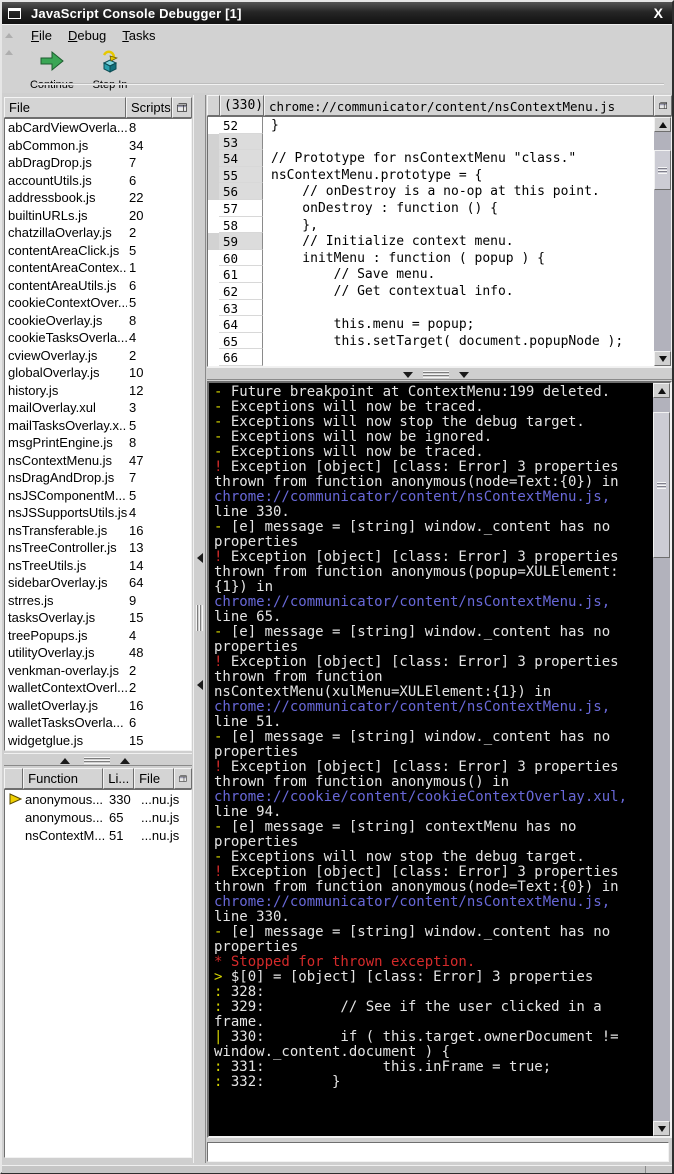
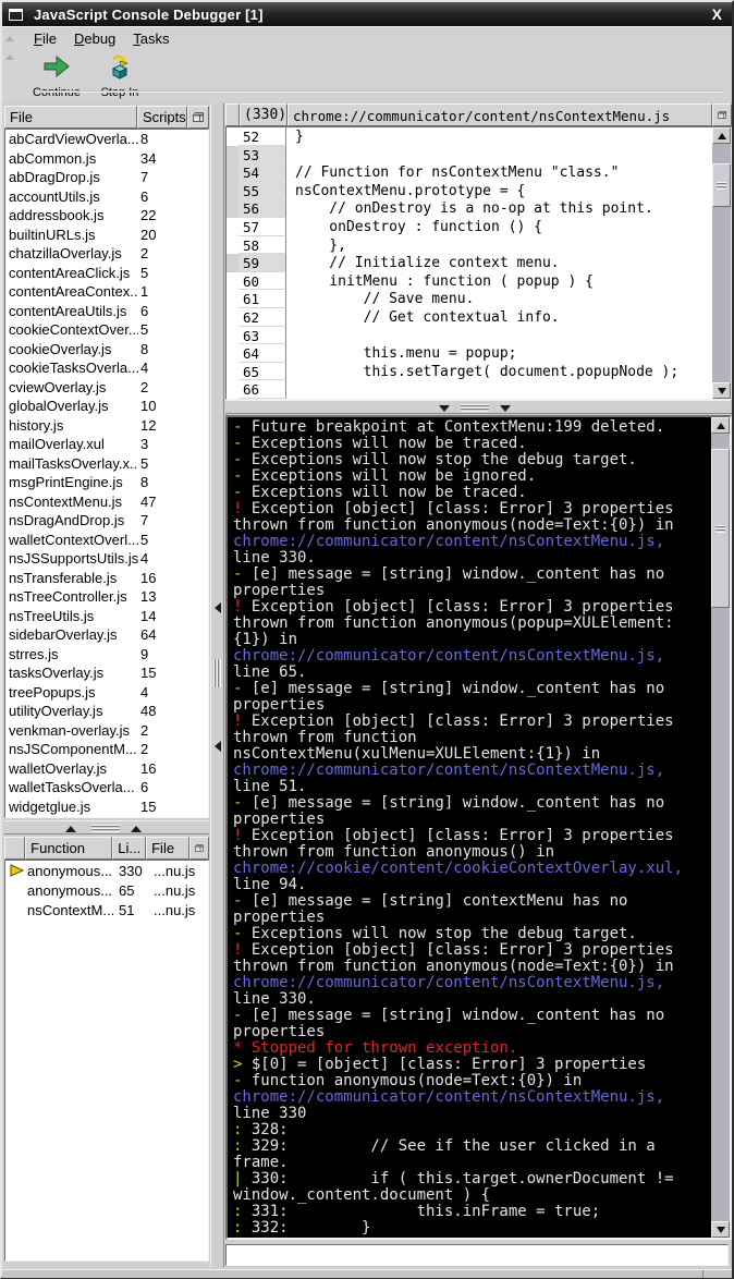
  JavaScript Console Debugger [1]
  X
  File
  Debug
  Tasks
  Continue
  Step In
  File
  Scripts
  abCardViewOverla...
  8
  abCommon.js
  34
  abDragDrop.js
  7
  accountUtils.js
  6
  addressbook.js
  22
  builtinURLs.js
  20
  chatzillaOverlay.js
  2
  contentAreaClick.js
  5
  contentAreaContex..
  1
  contentAreaUtils.js
  6
  cookieContextOver...
  5
  cookieOverlay.js
  8
  cookieTasksOverla...
  4
  cviewOverlay.js
  2
  globalOverlay.js
  10
  history.js
  12
  mailOverlay.xul
  3
  mailTasksOverlay.x..
  5
  msgPrintEngine.js
  8
  nsContextMenu.js
  47
  nsDragAndDrop.js
  7
- nsJSComponentM...
+ walletContextOverl...
  5
  nsJSSupportsUtils.js
  4
  nsTransferable.js
  16
  nsTreeController.js
  13
  nsTreeUtils.js
  14
  sidebarOverlay.js
  64
  strres.js
  9
  tasksOverlay.js
  15
  treePopups.js
  4
  utilityOverlay.js
  48
  venkman-overlay.js
  2
- walletContextOverl...
+ nsJSComponentM...
  2
  walletOverlay.js
  16
  walletTasksOverla...
  6
  widgetglue.js
  15
  Function
  Li...
  File
  anonymous...
  330
  ...nu.js
  anonymous...
  65
  ...nu.js
  nsContextM...
  51
  ...nu.js
  (330)
  chrome://communicator/content/nsContextMenu.js
  52
  }
  53
  54
- // Prototype for nsContextMenu "class."
+ // Function for nsContextMenu "class."
  55
  nsContextMenu.prototype = {
  56
  // onDestroy is a no-op at this point.
  57
  onDestroy : function () {
  58
  },
  59
  // Initialize context menu.
  60
  initMenu : function ( popup ) {
  61
  // Save menu.
  62
  // Get contextual info.
  63
  64
  this.menu = popup;
  65
  this.setTarget( document.popupNode );
  66
  - Future breakpoint at ContextMenu:199 deleted.
  - Exceptions will now be traced.
  - Exceptions will now stop the debug target.
  - Exceptions will now be ignored.
  - Exceptions will now be traced.
  ! Exception [object] [class: Error] 3 properties thrown from function anonymous(node=Text:{0}) in chrome://communicator/content/nsContextMenu.js, line 330.
  - [e] message = [string] window._content has no properties
  ! Exception [object] [class: Error] 3 properties thrown from function anonymous(popup=XULElement:{1}) in chrome://communicator/content/nsContextMenu.js, line 65.
  - [e] message = [string] window._content has no properties
  ! Exception [object] [class: Error] 3 properties thrown from function nsContextMenu(xulMenu=XULElement:{1}) in chrome://communicator/content/nsContextMenu.js, line 51.
  - [e] message = [string] window._content has no properties
  ! Exception [object] [class: Error] 3 properties thrown from function anonymous() in chrome://cookie/content/cookieContextOverlay.xul, line 94.
  - [e] message = [string] contextMenu has no properties
  - Exceptions will now stop the debug target.
  ! Exception [object] [class: Error] 3 properties thrown from function anonymous(node=Text:{0}) in chrome://communicator/content/nsContextMenu.js, line 330.
  - [e] message = [string] window._content has no properties
  * Stopped for thrown exception.
  > $[0] = [object] [class: Error] 3 properties
+ - function anonymous(node=Text:{0}) in chrome://communicator/content/nsContextMenu.js, line 330
  : 328:
  : 329: // See if the user clicked in a frame.
  | 330: if ( this.target.ownerDocument != window._content.document ) {
  : 331: this.inFrame = true;
  : 332: }
